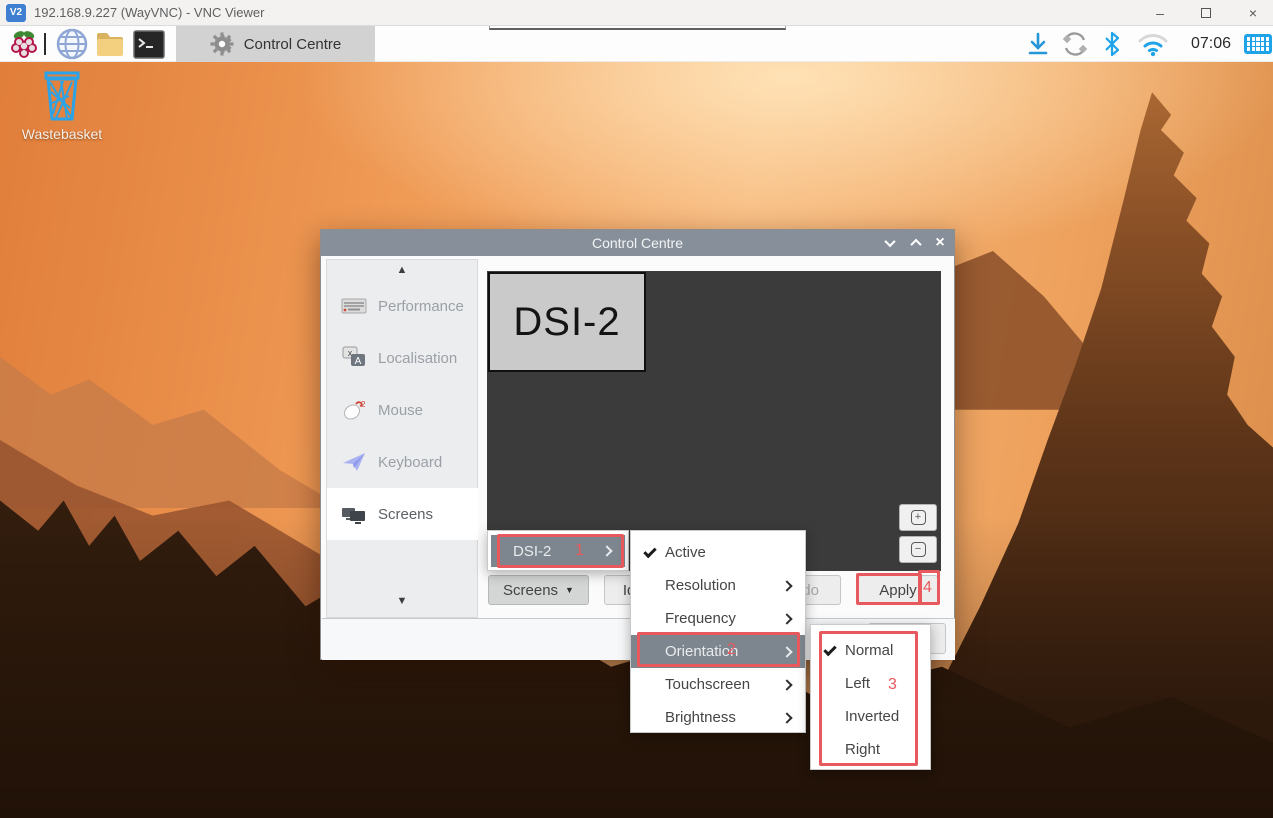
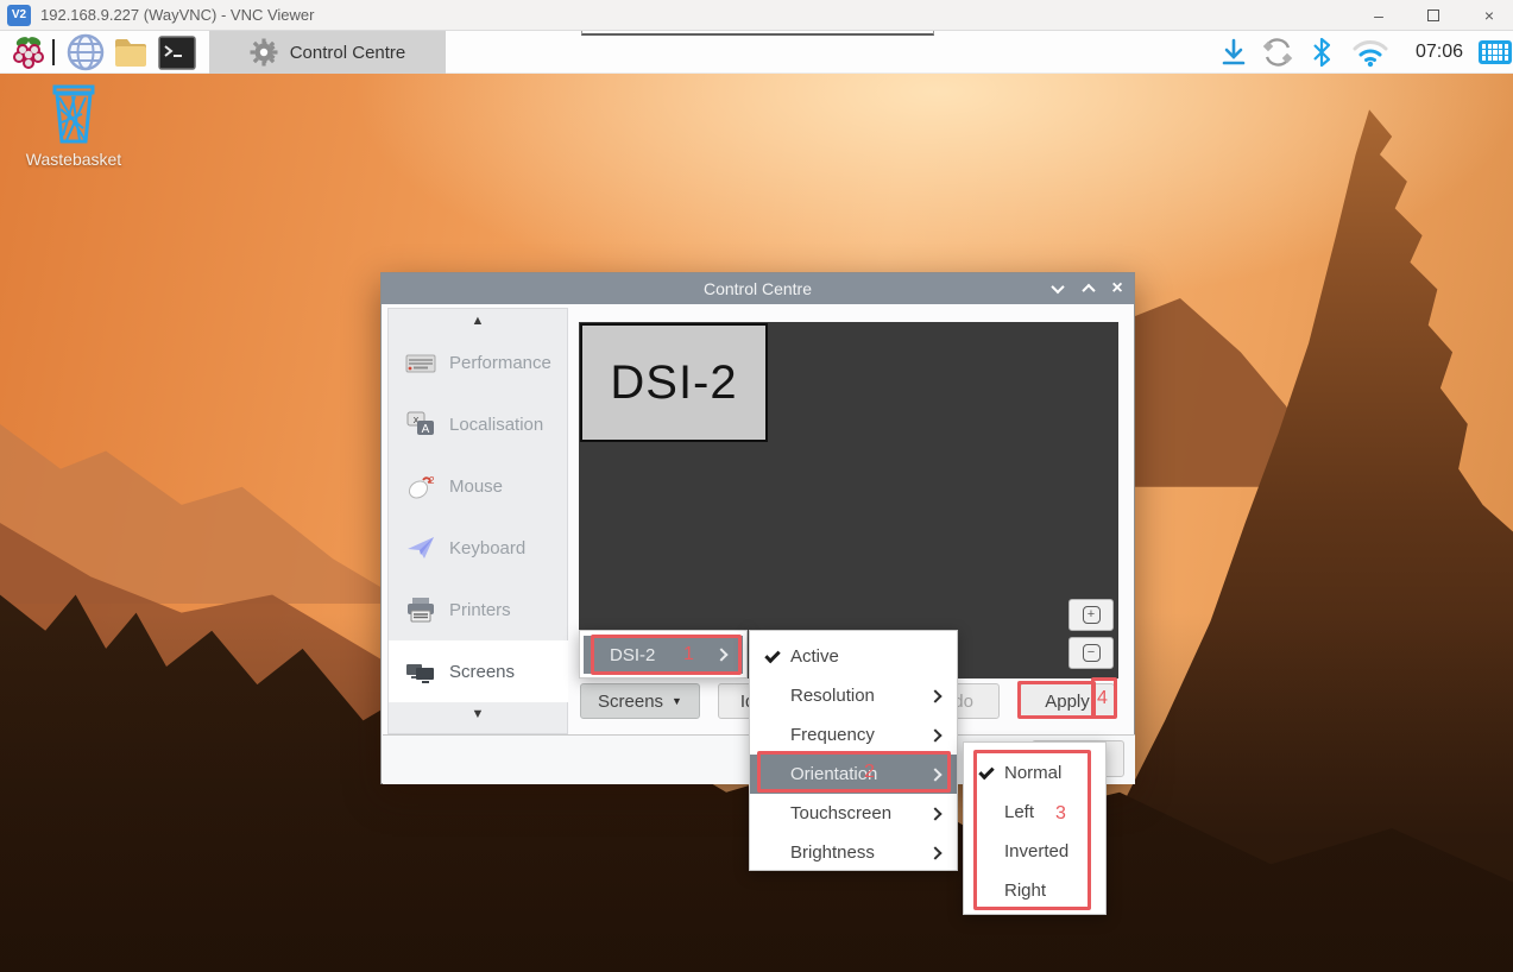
  Wastebasket
  V2
  192.168.9.227 (WayVNC) - VNC Viewer
  –
  ×
  Control Centre
  07:06
  Control Centre
  ×
  ▲
  Performance
  x
  A
  Localisation
  2
  Mouse
  Keyboard
+ Printers
  Screens
  ▼
  DSI-2
  +
  −
  Screens
  ▼
  Apply
  DSI-2
  Active
  Resolution
  Frequency
  Orientation
  Touchscreen
  Brightness
  Normal
  Left
  Inverted
  Right
  1
  2
  3
  4
